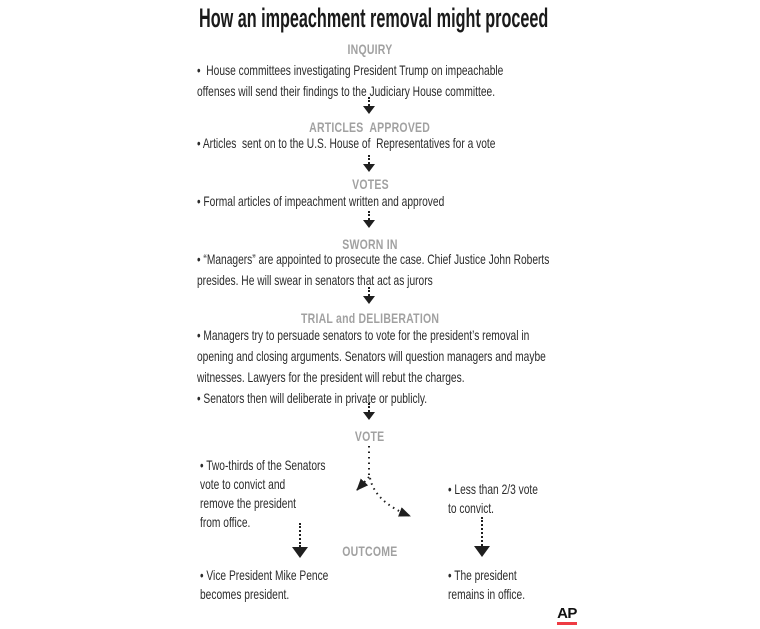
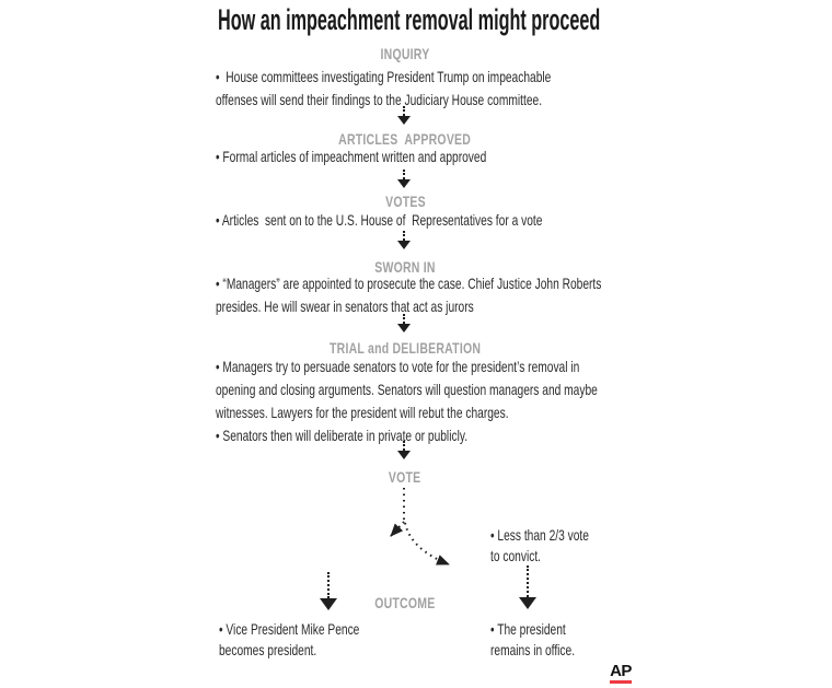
  How an impeachment removal might proceed
  INQUIRY
  • House committees investigating President Trump on impeachable
  offenses will send their findings to the Judiciary House committee.
  ARTICLES APPROVED
- • Articles sent on to the U.S. House of Representatives for a vote
+ • Formal articles of impeachment written and approved
  VOTES
- • Formal articles of impeachment written and approved
+ • Articles sent on to the U.S. House of Representatives for a vote
  SWORN IN
  • “Managers” are appointed to prosecute the case. Chief Justice John Roberts
  presides. He will swear in senators that act as jurors
  TRIAL and DELIBERATION
  • Managers try to persuade senators to vote for the president’s removal in
  opening and closing arguments. Senators will question managers and maybe
  witnesses. Lawyers for the president will rebut the charges.
  • Senators then will deliberate in private or publicly.
  VOTE
- • Two-thirds of the Senators
- vote to convict and
- remove the president
- from office.
  • Less than 2/3 vote
  to convict.
  OUTCOME
  • Vice President Mike Pence
  becomes president.
  • The president
  remains in office.
  AP
